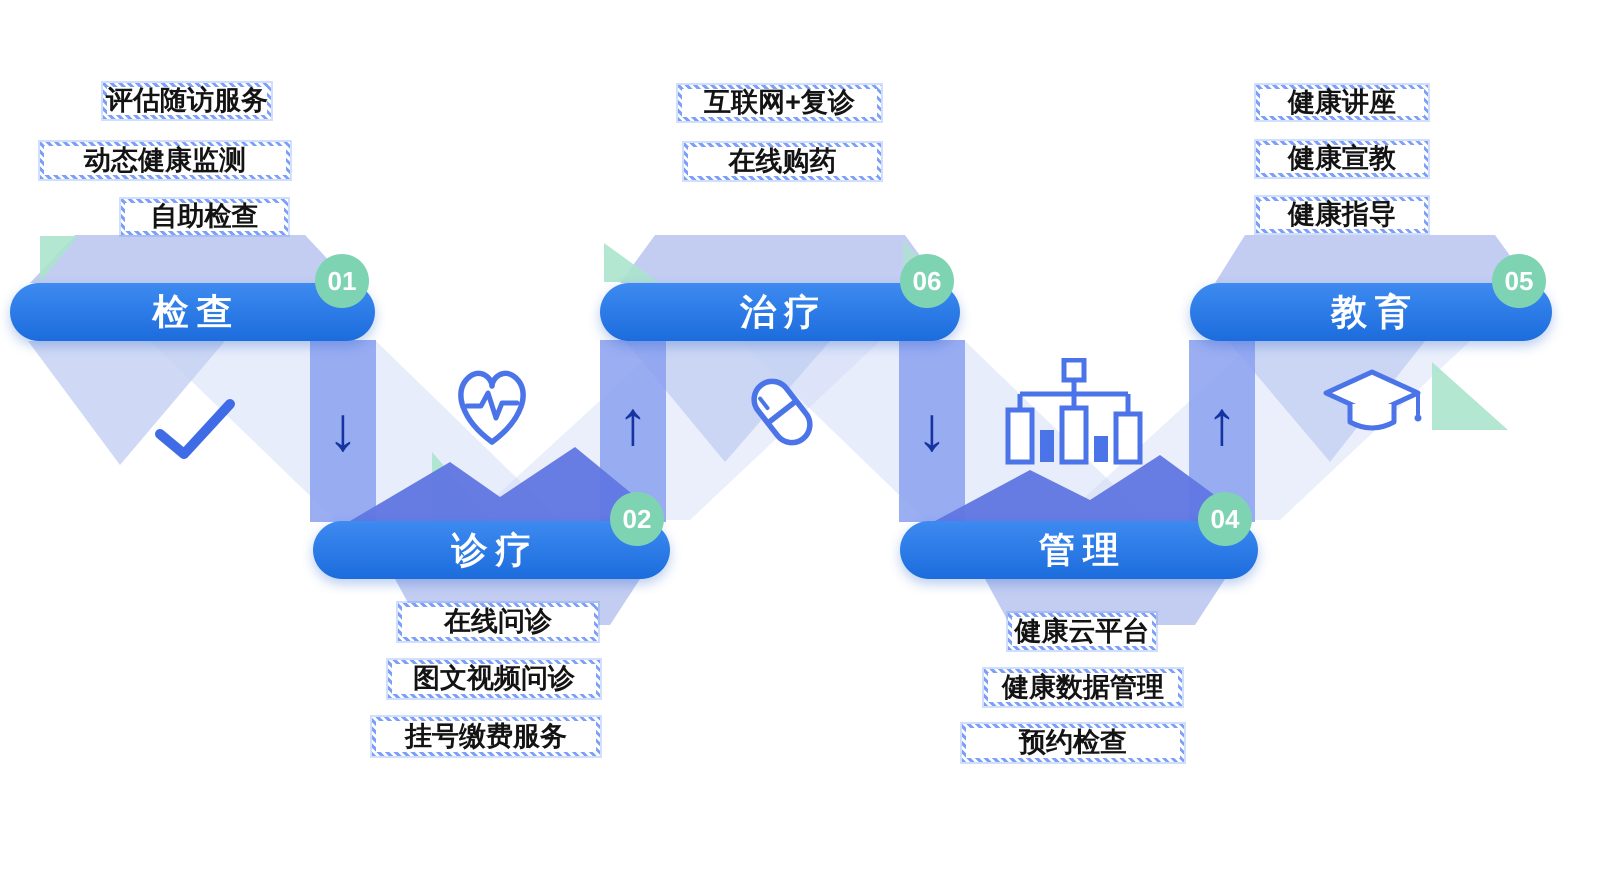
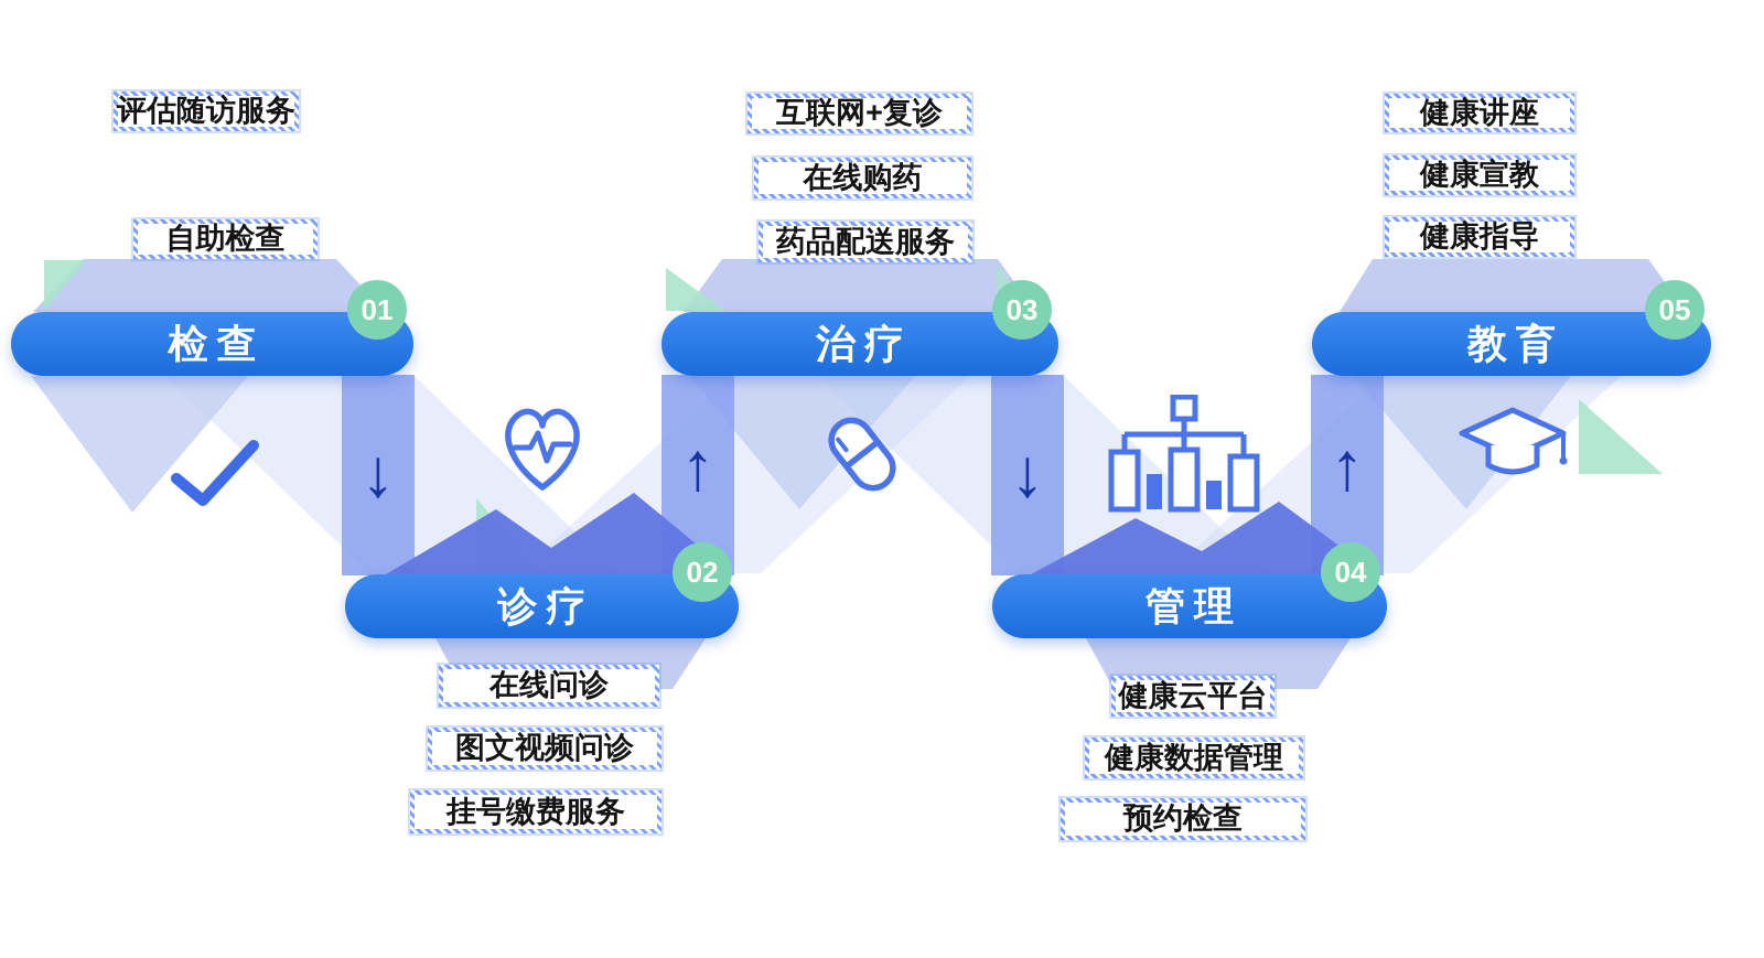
  评估随访服务
- 动态健康监测
  自助检查
  互联网+复诊
  在线购药
+ 药品配送服务
  健康讲座
  健康宣教
  健康指导
  检查
  01
  诊疗
  02
  治疗
- 06
+ 03
  管理
  04
  教育
  05
  在线问诊
  图文视频问诊
  挂号缴费服务
  健康云平台
  健康数据管理
  预约检查
  ↓
  ↑
  ↓
  ↑
